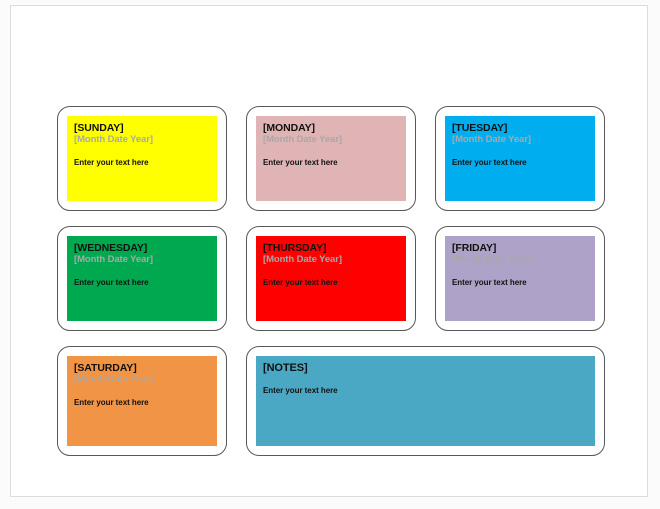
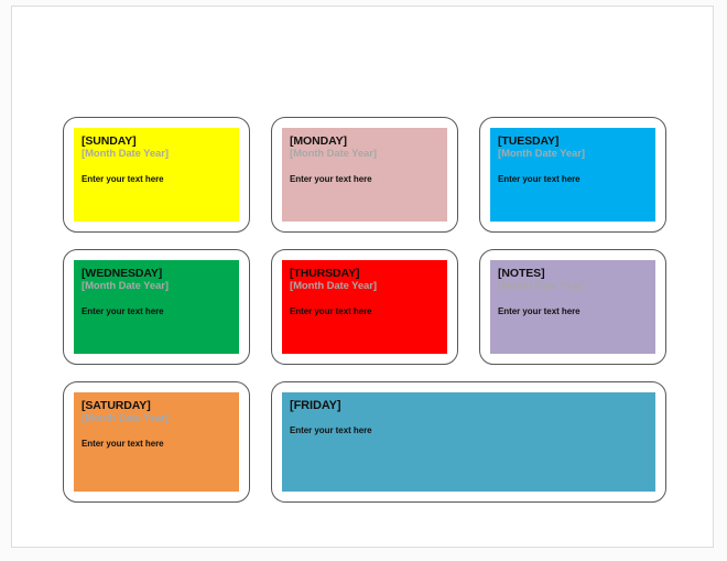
  [SUNDAY]
  [Month Date Year]
  Enter your text here
  [MONDAY]
  [Month Date Year]
  Enter your text here
  [TUESDAY]
  [Month Date Year]
  Enter your text here
  [WEDNESDAY]
  [Month Date Year]
  Enter your text here
  [THURSDAY]
  [Month Date Year]
  Enter your text here
- [FRIDAY]
+ [NOTES]
  [Month Date Year]
  Enter your text here
  [SATURDAY]
  [Month Date Year]
  Enter your text here
- [NOTES]
+ [FRIDAY]
  Enter your text here
